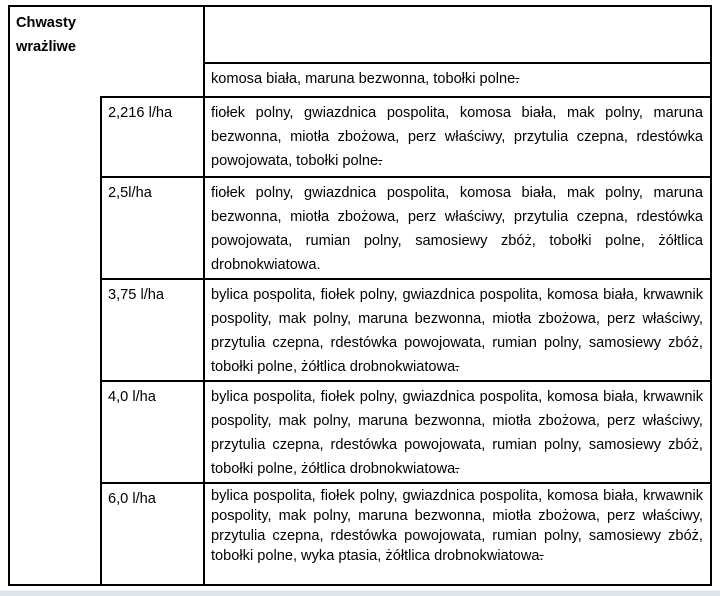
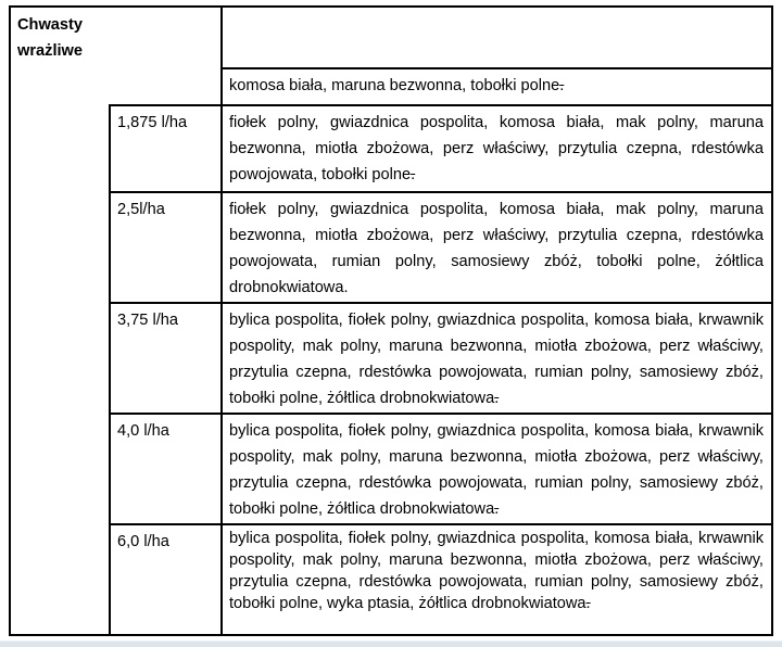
  Chwasty wrażliwe
  komosa biała, maruna bezwonna, tobołki polne.
- 2,216 l/ha
+ 1,875 l/ha
  fiołek polny, gwiazdnica pospolita, komosa biała, mak polny, maruna bezwonna, miotła zbożowa, perz właściwy, przytulia czepna, rdestówka powojowata, tobołki polne.
  2,5l/ha
  fiołek polny, gwiazdnica pospolita, komosa biała, mak polny, maruna bezwonna, miotła zbożowa, perz właściwy, przytulia czepna, rdestówka powojowata, rumian polny, samosiewy zbóż, tobołki polne, żółtlica drobnokwiatowa.
  3,75 l/ha
  bylica pospolita, fiołek polny, gwiazdnica pospolita, komosa biała, krwawnik pospolity, mak polny, maruna bezwonna, miotła zbożowa, perz właściwy, przytulia czepna, rdestówka powojowata, rumian polny, samosiewy zbóż, tobołki polne, żółtlica drobnokwiatowa.
  4,0 l/ha
  bylica pospolita, fiołek polny, gwiazdnica pospolita, komosa biała, krwawnik pospolity, mak polny, maruna bezwonna, miotła zbożowa, perz właściwy, przytulia czepna, rdestówka powojowata, rumian polny, samosiewy zbóż, tobołki polne, żółtlica drobnokwiatowa.
  6,0 l/ha
  bylica pospolita, fiołek polny, gwiazdnica pospolita, komosa biała, krwawnik pospolity, mak polny, maruna bezwonna, miotła zbożowa, perz właściwy, przytulia czepna, rdestówka powojowata, rumian polny, samosiewy zbóż, tobołki polne, wyka ptasia, żółtlica drobnokwiatowa.
